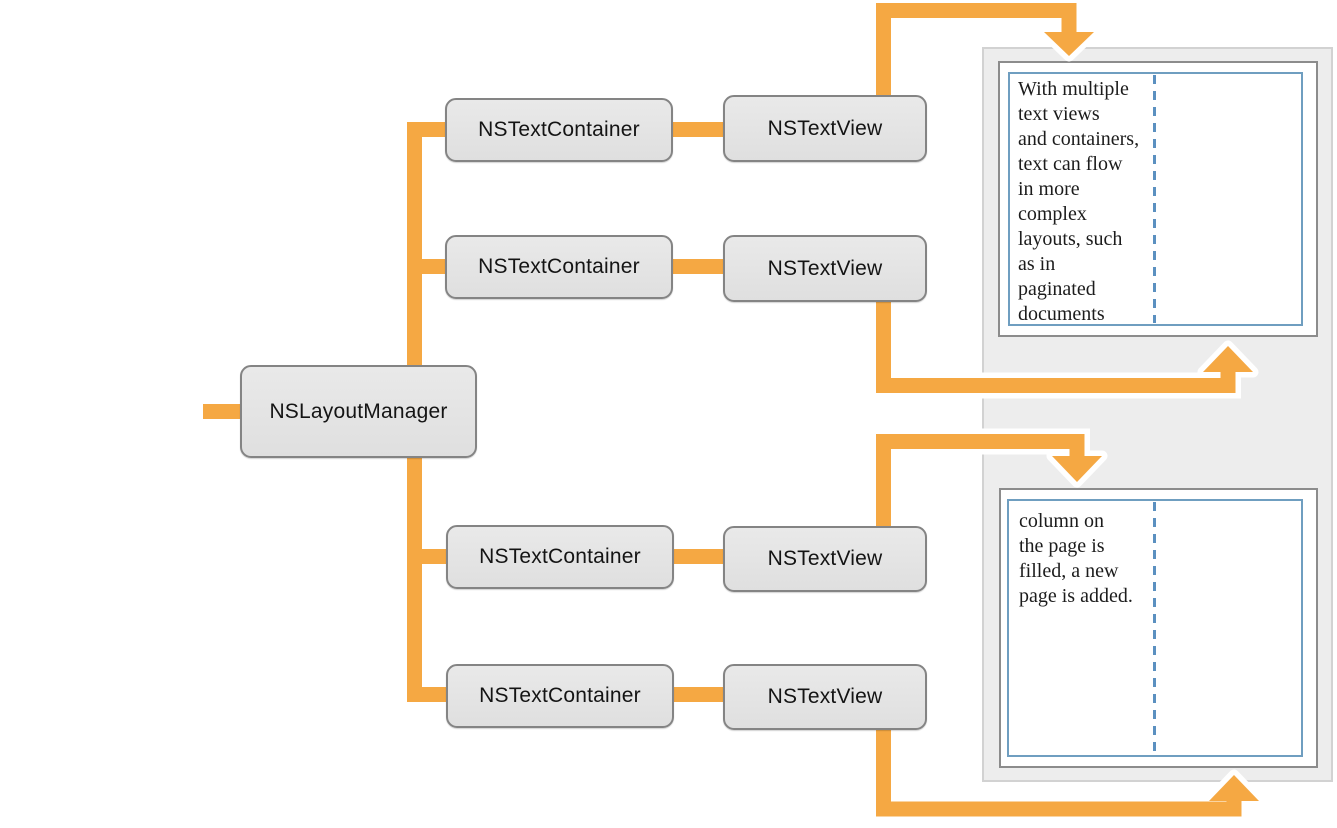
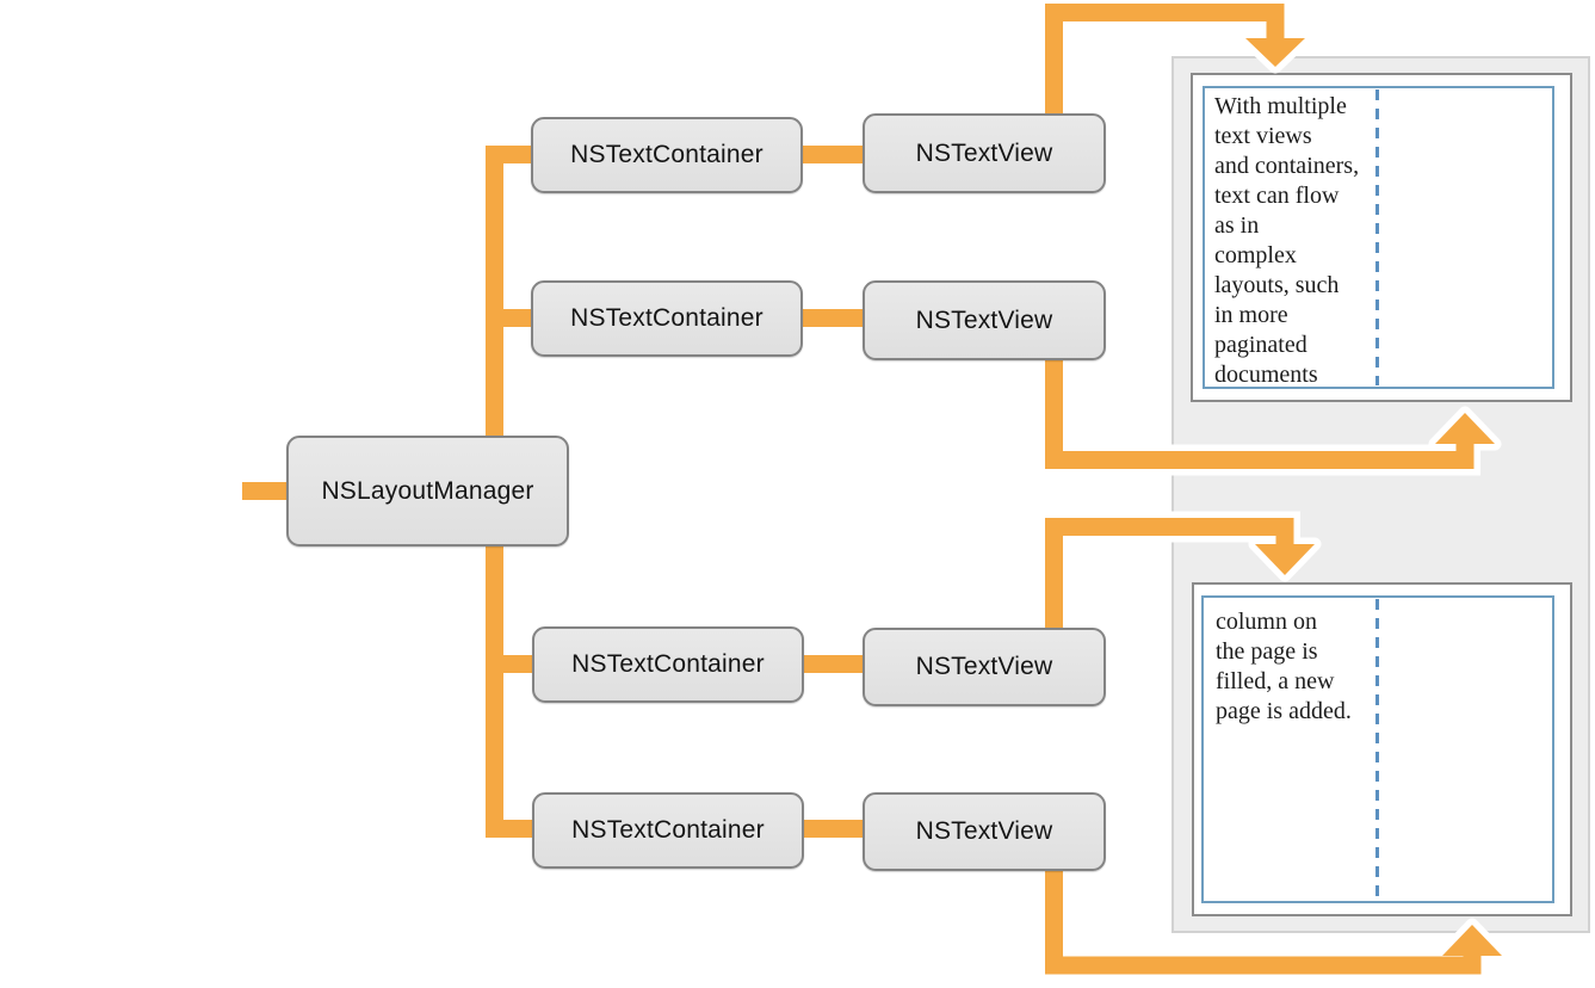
  With multiple
  text views
  and containers,
  text can flow
- in more
+ as in
  complex
  layouts, such
- as in
+ in more
  paginated
  documents
  column on
  the page is
  filled, a new
  page is added.
  NSLayoutManager
  NSTextContainer
  NSTextContainer
  NSTextContainer
  NSTextContainer
  NSTextView
  NSTextView
  NSTextView
  NSTextView
